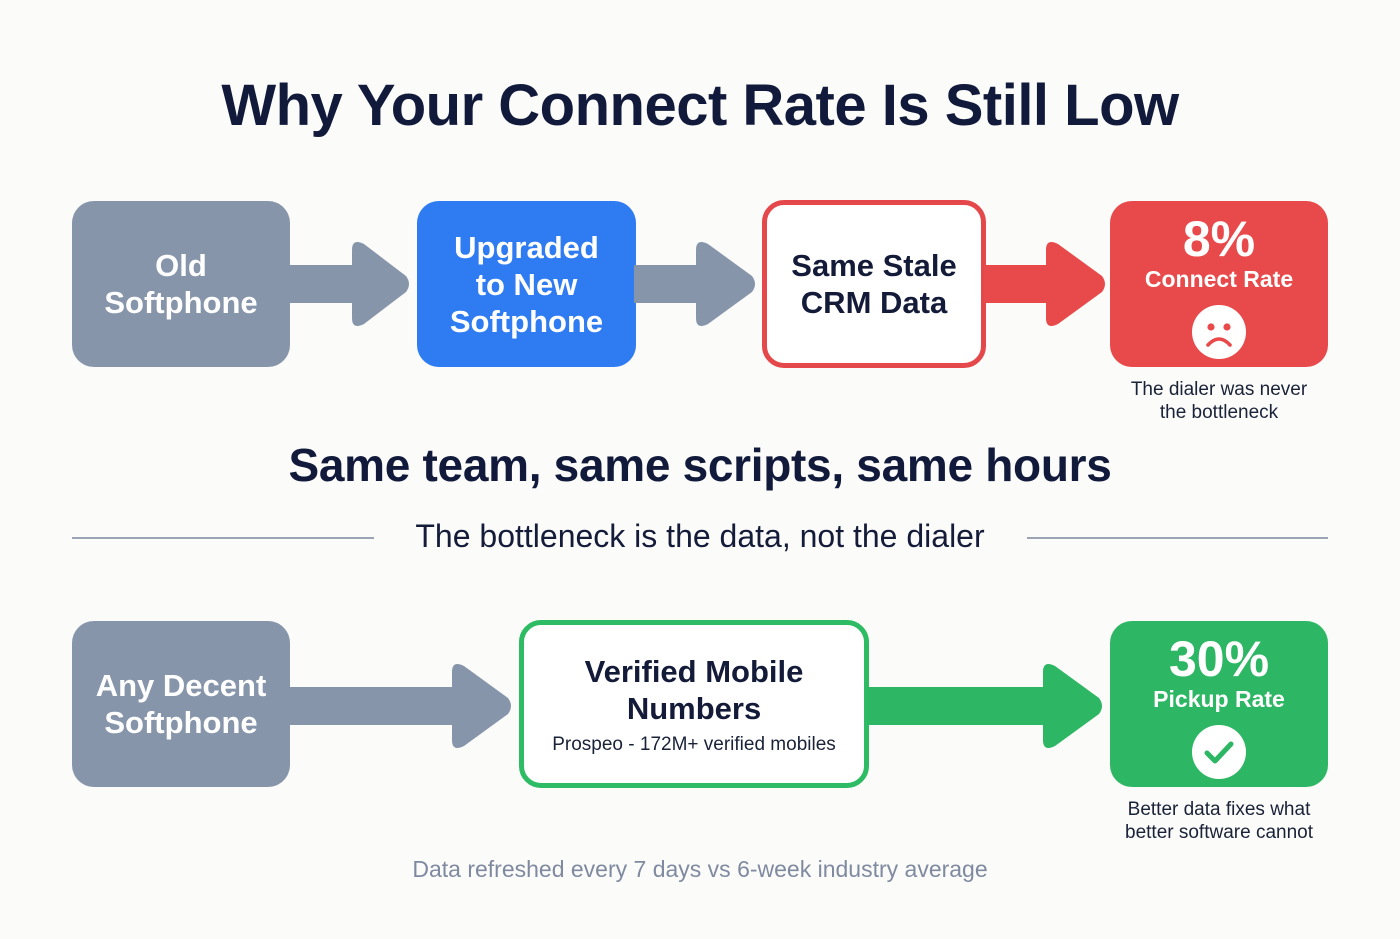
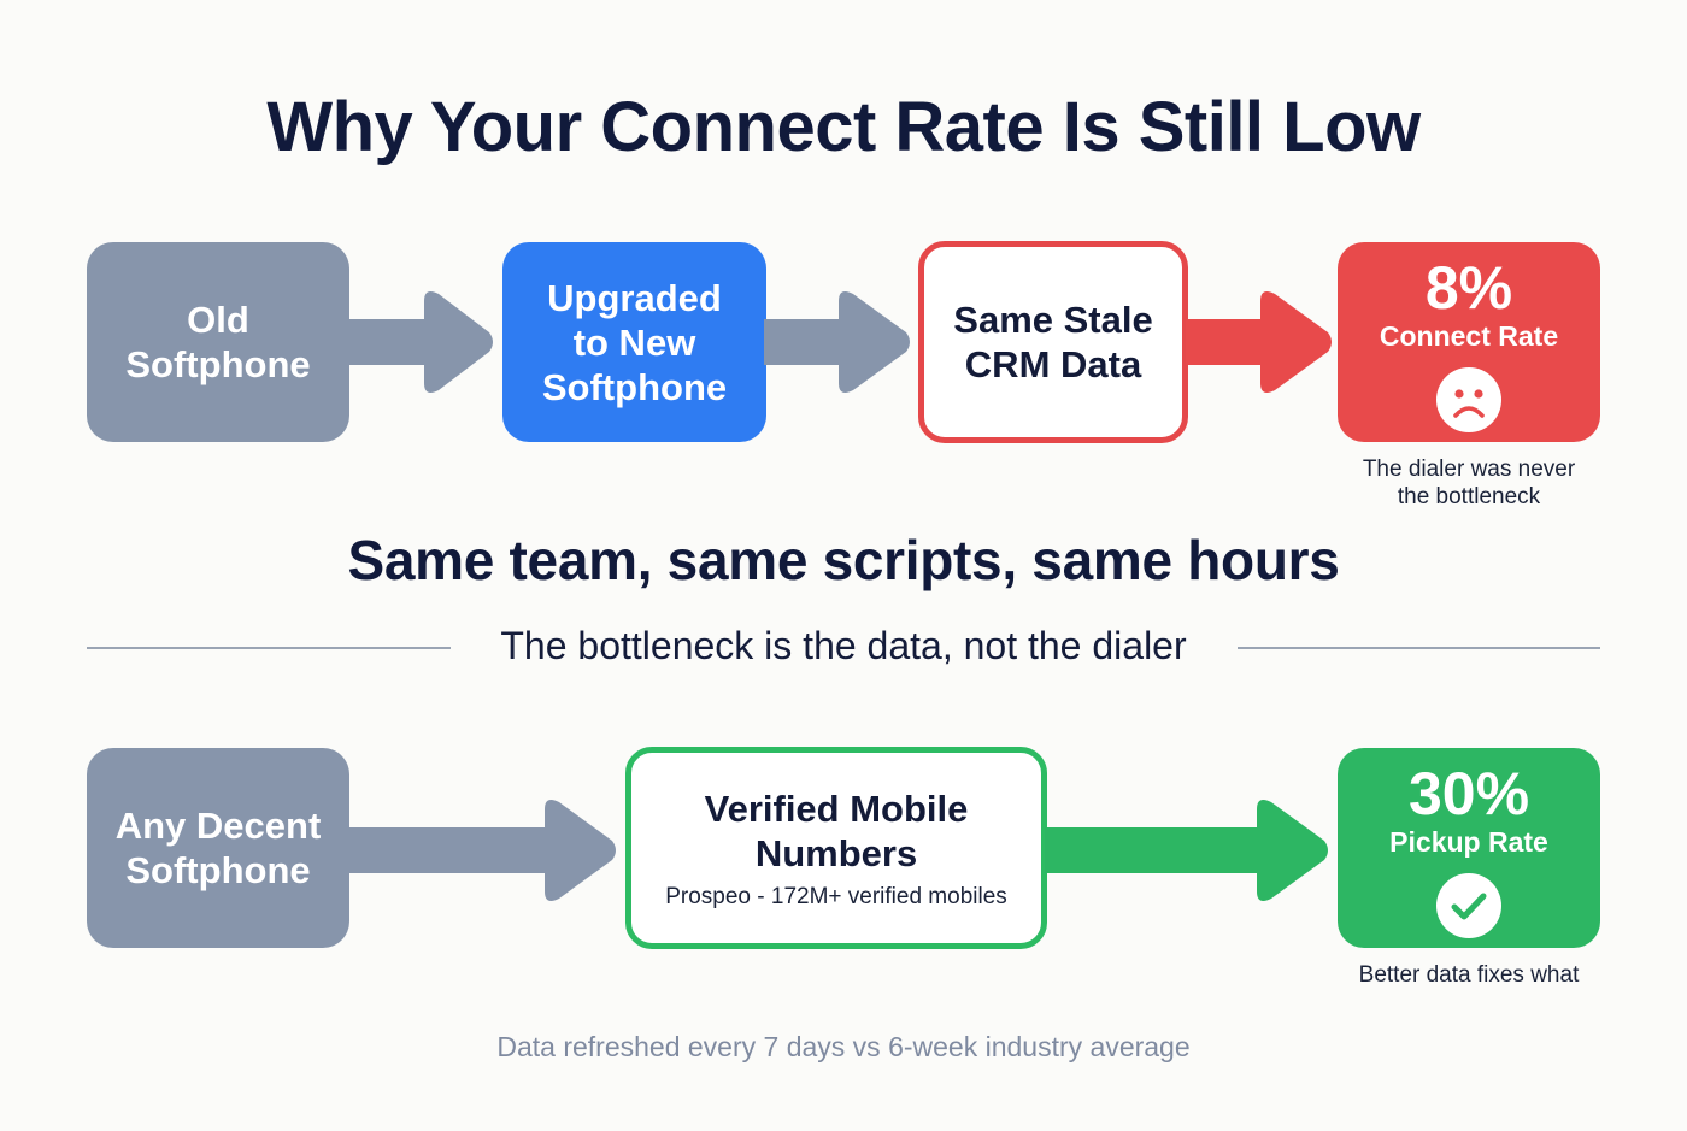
  Why Your Connect Rate Is Still Low
  Old
  Softphone
  Upgraded
  to New
  Softphone
  Same Stale
  CRM Data
  8%
  Connect Rate
  The dialer was never
  the bottleneck
  Same team, same scripts, same hours
  The bottleneck is the data, not the dialer
  Any Decent
  Softphone
  Verified Mobile
  Numbers
  Prospeo - 172M+ verified mobiles
  30%
  Pickup Rate
  Better data fixes what
- better software cannot
  Data refreshed every 7 days vs 6-week industry average
